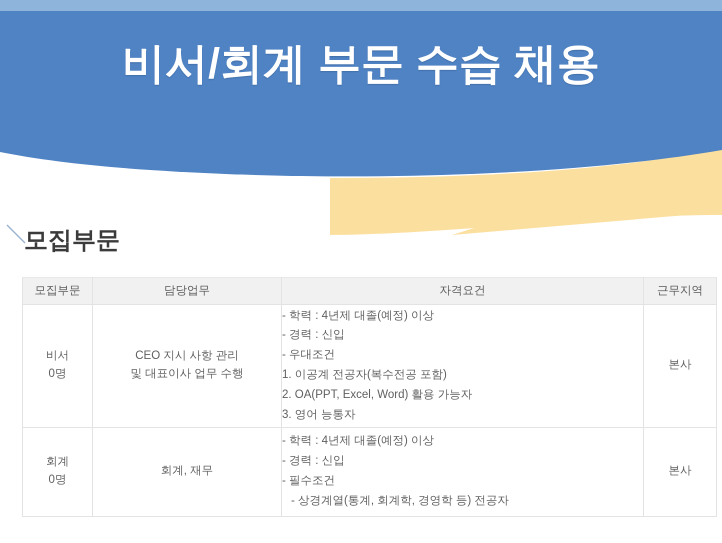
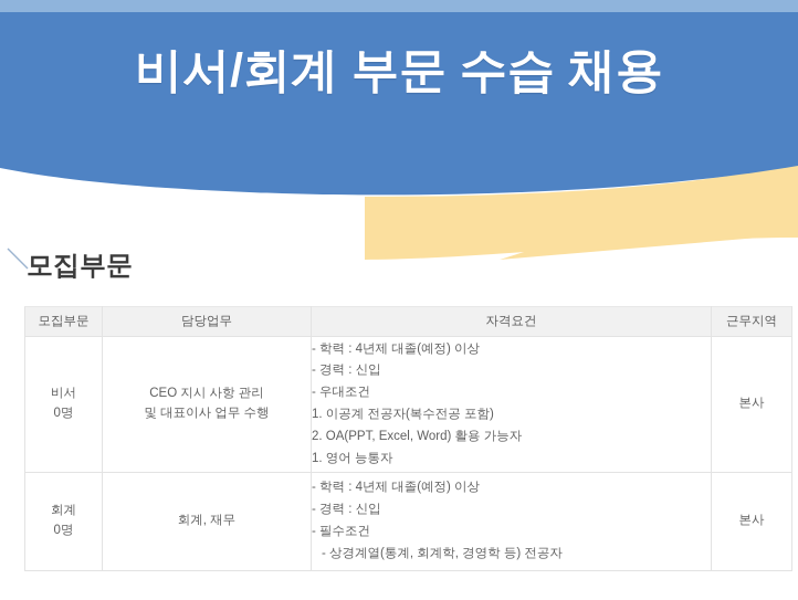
  비서/회계 부문 수습 채용
  모집부문
  모집부문	담당업무	자격요건	근무지역
- 비서 0명	CEO 지시 사항 관리 및 대표이사 업무 수행	- 학력 : 4년제 대졸(예정) 이상 - 경력 : 신입 - 우대조건 1. 이공계 전공자(복수전공 포함) 2. OA(PPT, Excel, Word) 활용 가능자 3. 영어 능통자	본사
+ 비서 0명	CEO 지시 사항 관리 및 대표이사 업무 수행	- 학력 : 4년제 대졸(예정) 이상 - 경력 : 신입 - 우대조건 1. 이공계 전공자(복수전공 포함) 2. OA(PPT, Excel, Word) 활용 가능자 1. 영어 능통자	본사
  회계 0명	회계, 재무	- 학력 : 4년제 대졸(예정) 이상 - 경력 : 신입 - 필수조건 - 상경계열(통계, 회계학, 경영학 등) 전공자	본사
